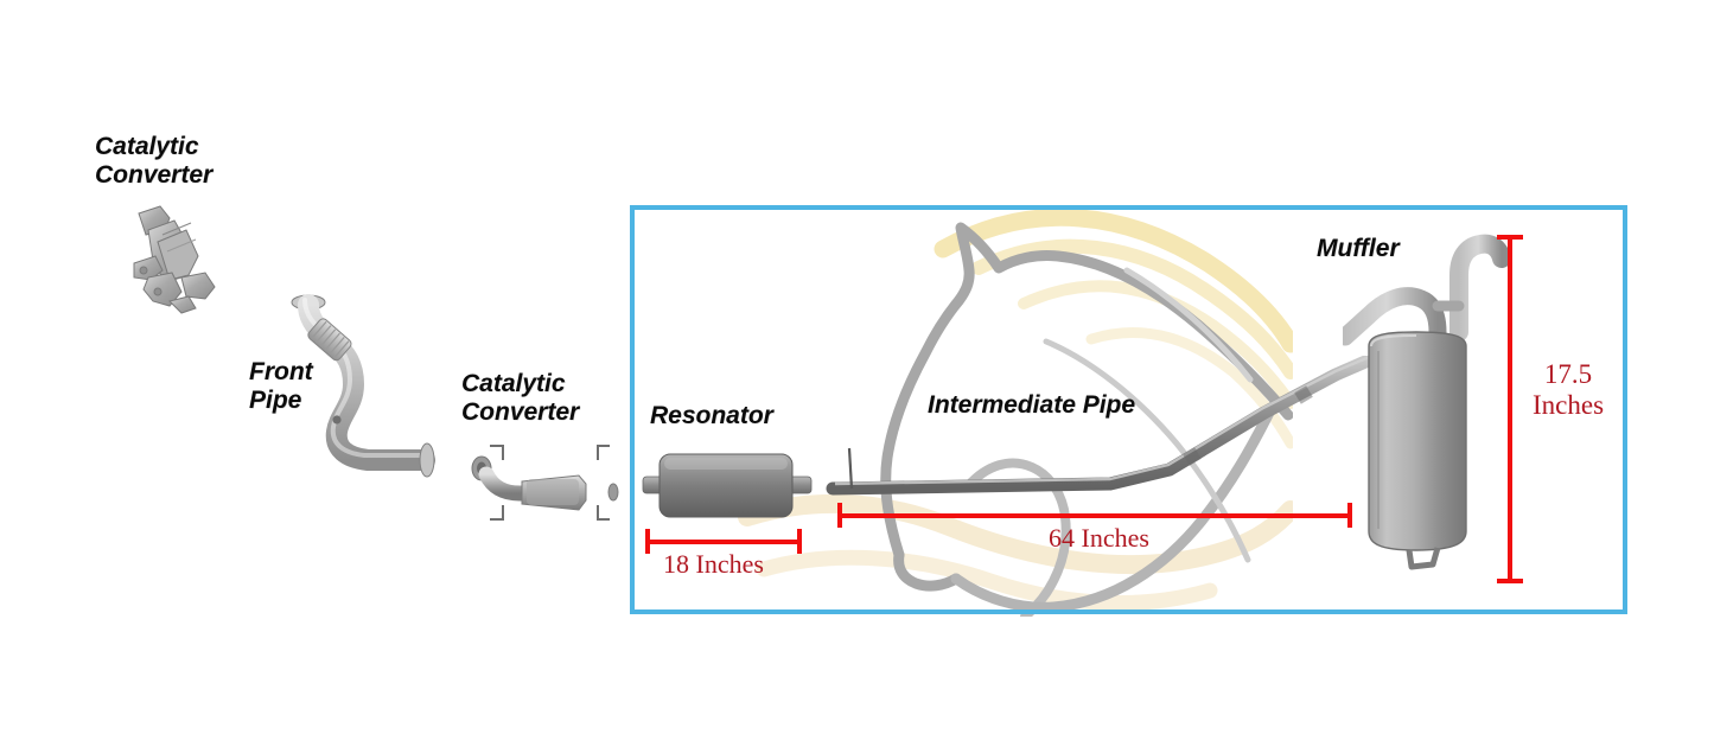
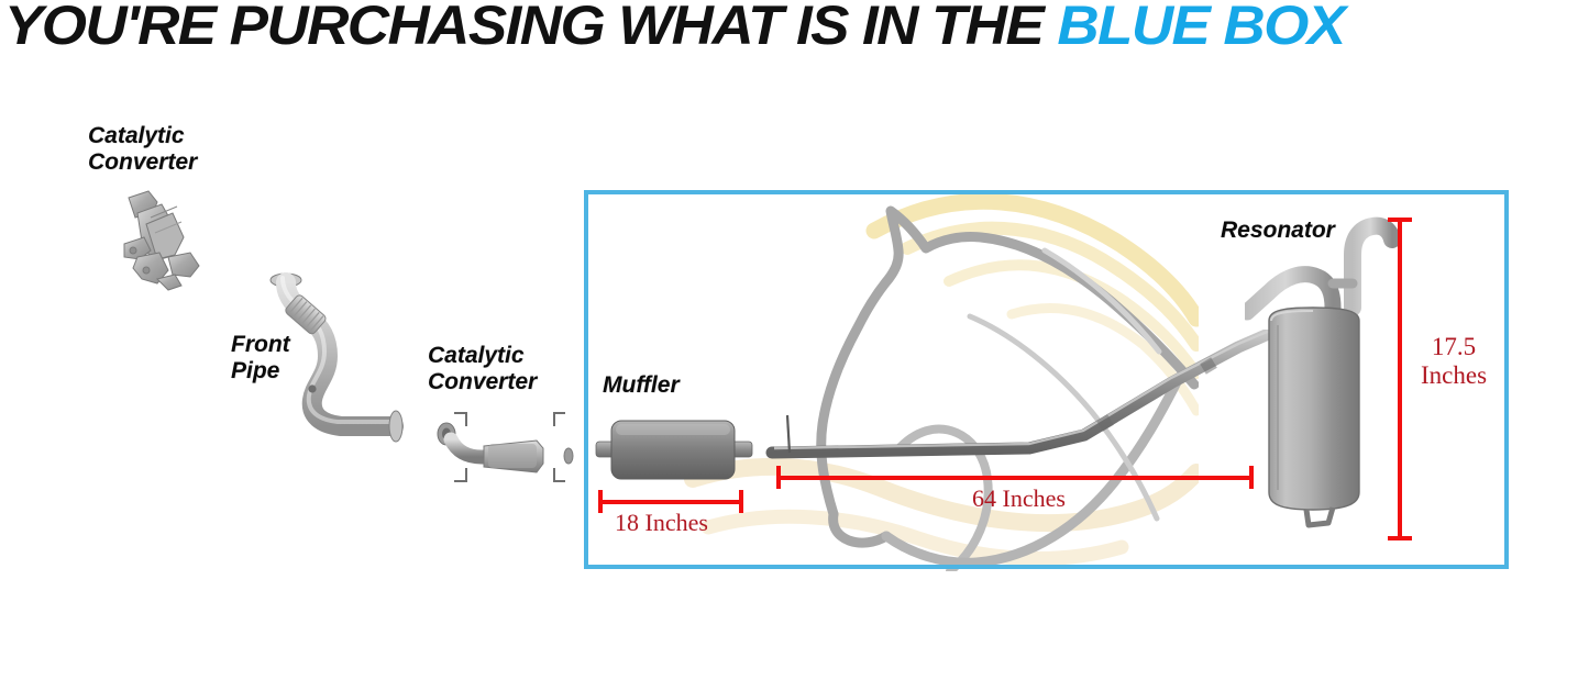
+ YOU'RE PURCHASING WHAT IS IN THE BLUE BOX
  Catalytic
  Converter
  Front
  Pipe
  Catalytic
  Converter
- Resonator
+ Muffler
- Intermediate Pipe
- Muffler
+ Resonator
  18 Inches
  64 Inches
  17.5
  Inches
